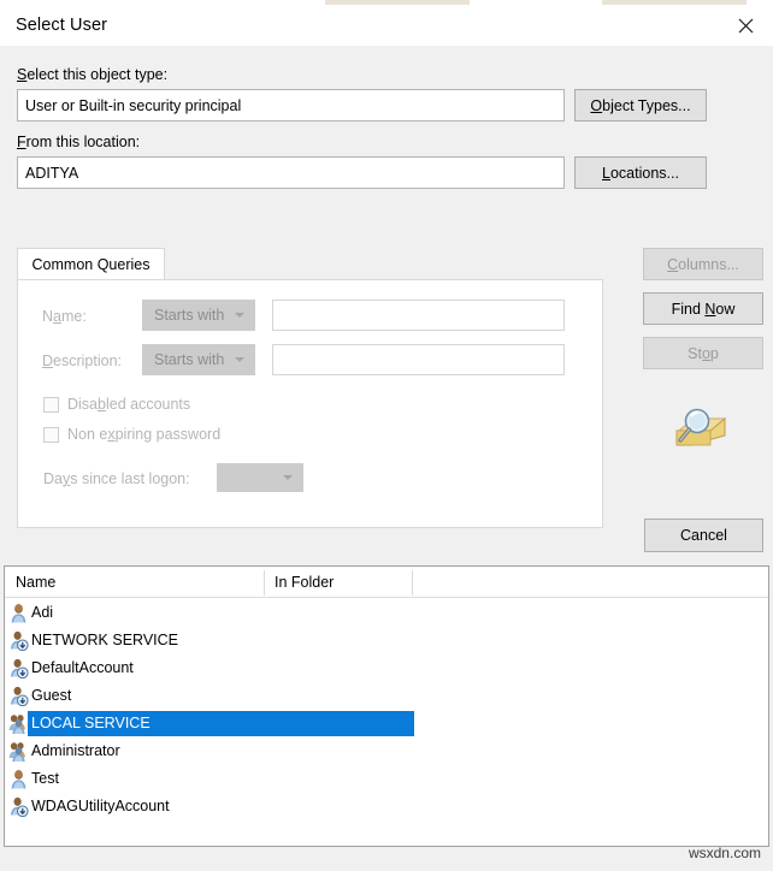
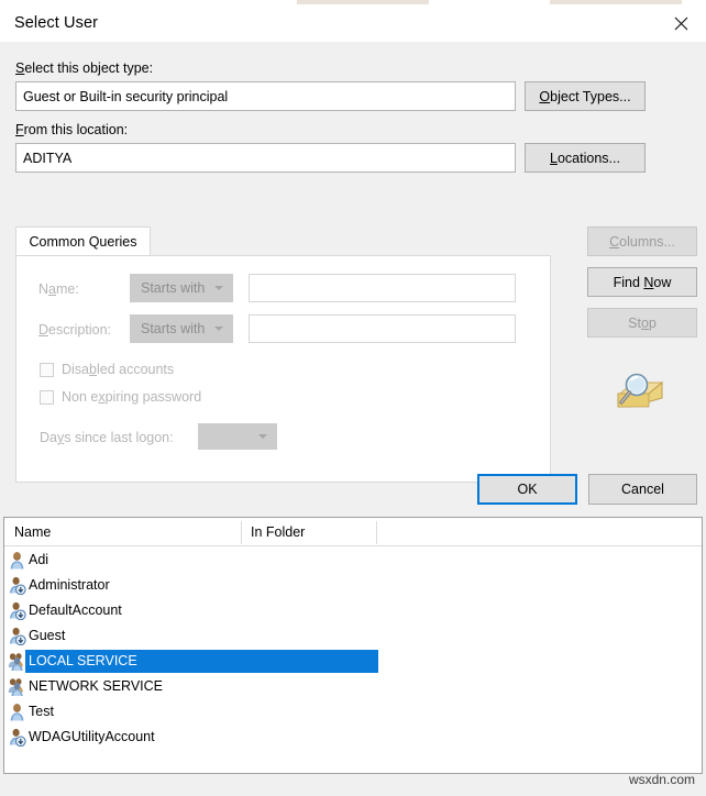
  Select User
  Select this object type:
- User or Built-in security principal
+ Guest or Built-in security principal
  Object Types...
  From this location:
  ADITYA
  Locations...
  Common Queries
  Name:
  Starts with
  Description:
  Starts with
  Disabled accounts
  Non expiring password
  Days since last logon:
  Columns...
  Find Now
  Stop
+ OK
  Cancel
  Name
  In Folder
  Adi
- NETWORK SERVICE
+ Administrator
  DefaultAccount
  Guest
  LOCAL SERVICE
- Administrator
+ NETWORK SERVICE
  Test
  WDAGUtilityAccount
  wsxdn.com
